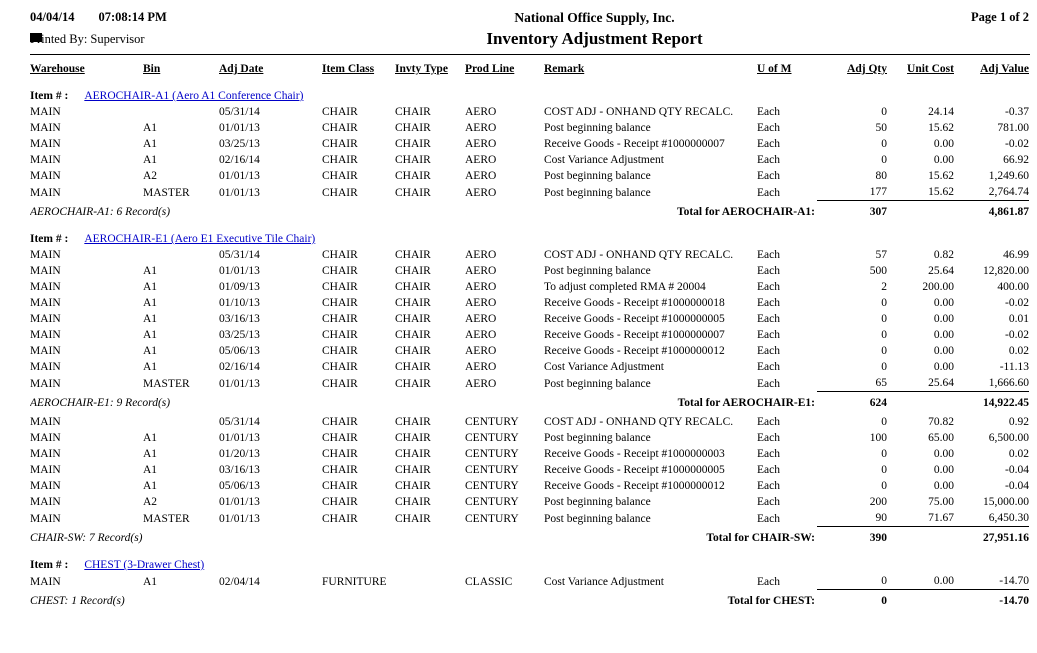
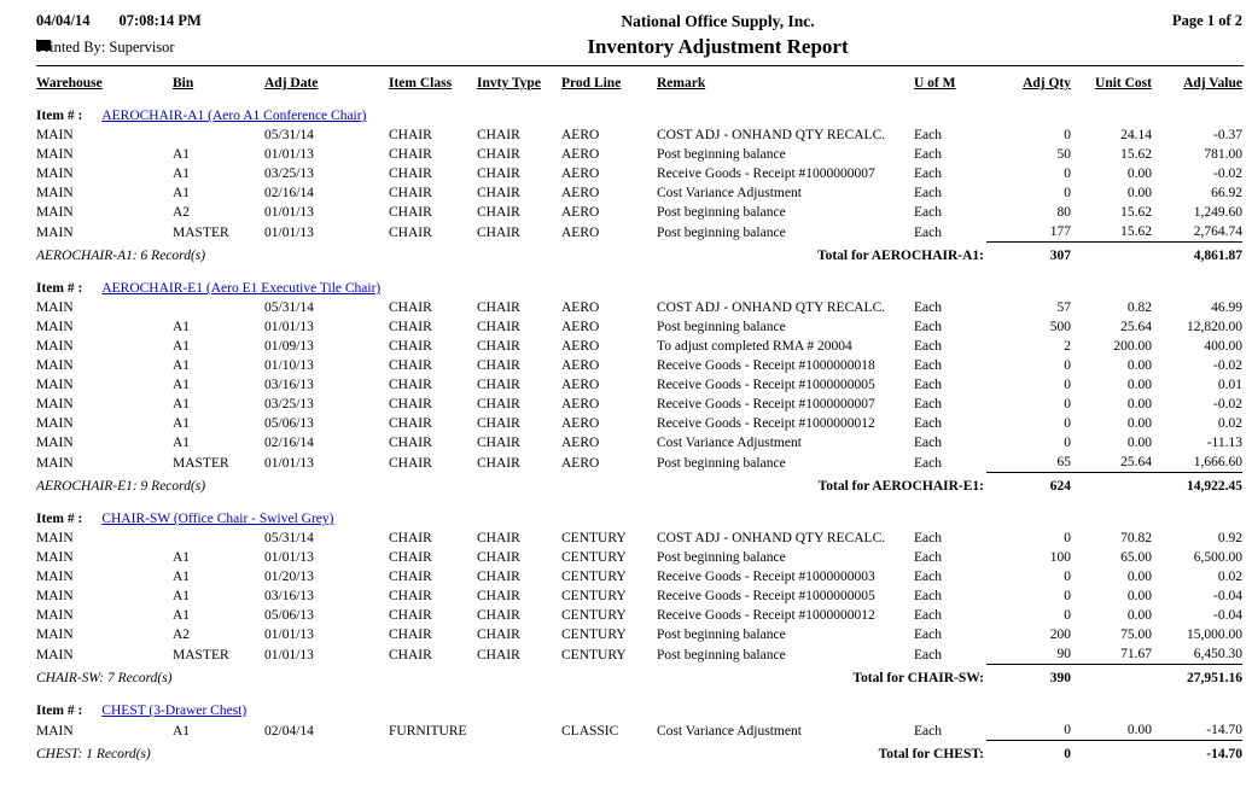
  04/04/14 07:08:14 PM
  inted By: Supervisor
  National Office Supply, Inc.
  Inventory Adjustment Report
  Page 1 of 2
  Warehouse	Bin	Adj Date	Item Class	Invty Type	Prod Line	Remark	U of M	Adj Qty	Unit Cost	Adj Value
  Item # : AEROCHAIR-A1 (Aero A1 Conference Chair)
  MAIN		05/31/14	CHAIR	CHAIR	AERO	COST ADJ - ONHAND QTY RECALC.	Each	0	24.14	-0.37
  MAIN	A1	01/01/13	CHAIR	CHAIR	AERO	Post beginning balance	Each	50	15.62	781.00
  MAIN	A1	03/25/13	CHAIR	CHAIR	AERO	Receive Goods - Receipt #1000000007	Each	0	0.00	-0.02
  MAIN	A1	02/16/14	CHAIR	CHAIR	AERO	Cost Variance Adjustment	Each	0	0.00	66.92
  MAIN	A2	01/01/13	CHAIR	CHAIR	AERO	Post beginning balance	Each	80	15.62	1,249.60
  MAIN	MASTER	01/01/13	CHAIR	CHAIR	AERO	Post beginning balance	Each	177	15.62	2,764.74
  AEROCHAIR-A1: 6 Record(s)	Total for AEROCHAIR-A1:	307		4,861.87
  Item # : AEROCHAIR-E1 (Aero E1 Executive Tile Chair)
  MAIN		05/31/14	CHAIR	CHAIR	AERO	COST ADJ - ONHAND QTY RECALC.	Each	57	0.82	46.99
  MAIN	A1	01/01/13	CHAIR	CHAIR	AERO	Post beginning balance	Each	500	25.64	12,820.00
  MAIN	A1	01/09/13	CHAIR	CHAIR	AERO	To adjust completed RMA # 20004	Each	2	200.00	400.00
  MAIN	A1	01/10/13	CHAIR	CHAIR	AERO	Receive Goods - Receipt #1000000018	Each	0	0.00	-0.02
  MAIN	A1	03/16/13	CHAIR	CHAIR	AERO	Receive Goods - Receipt #1000000005	Each	0	0.00	0.01
  MAIN	A1	03/25/13	CHAIR	CHAIR	AERO	Receive Goods - Receipt #1000000007	Each	0	0.00	-0.02
  MAIN	A1	05/06/13	CHAIR	CHAIR	AERO	Receive Goods - Receipt #1000000012	Each	0	0.00	0.02
  MAIN	A1	02/16/14	CHAIR	CHAIR	AERO	Cost Variance Adjustment	Each	0	0.00	-11.13
  MAIN	MASTER	01/01/13	CHAIR	CHAIR	AERO	Post beginning balance	Each	65	25.64	1,666.60
  AEROCHAIR-E1: 9 Record(s)	Total for AEROCHAIR-E1:	624		14,922.45
+ Item # : CHAIR-SW (Office Chair - Swivel Grey)
  MAIN		05/31/14	CHAIR	CHAIR	CENTURY	COST ADJ - ONHAND QTY RECALC.	Each	0	70.82	0.92
  MAIN	A1	01/01/13	CHAIR	CHAIR	CENTURY	Post beginning balance	Each	100	65.00	6,500.00
  MAIN	A1	01/20/13	CHAIR	CHAIR	CENTURY	Receive Goods - Receipt #1000000003	Each	0	0.00	0.02
  MAIN	A1	03/16/13	CHAIR	CHAIR	CENTURY	Receive Goods - Receipt #1000000005	Each	0	0.00	-0.04
  MAIN	A1	05/06/13	CHAIR	CHAIR	CENTURY	Receive Goods - Receipt #1000000012	Each	0	0.00	-0.04
  MAIN	A2	01/01/13	CHAIR	CHAIR	CENTURY	Post beginning balance	Each	200	75.00	15,000.00
  MAIN	MASTER	01/01/13	CHAIR	CHAIR	CENTURY	Post beginning balance	Each	90	71.67	6,450.30
  CHAIR-SW: 7 Record(s)	Total for CHAIR-SW:	390		27,951.16
  Item # : CHEST (3-Drawer Chest)
  MAIN	A1	02/04/14	FURNITURE		CLASSIC	Cost Variance Adjustment	Each	0	0.00	-14.70
  CHEST: 1 Record(s)	Total for CHEST:	0		-14.70
